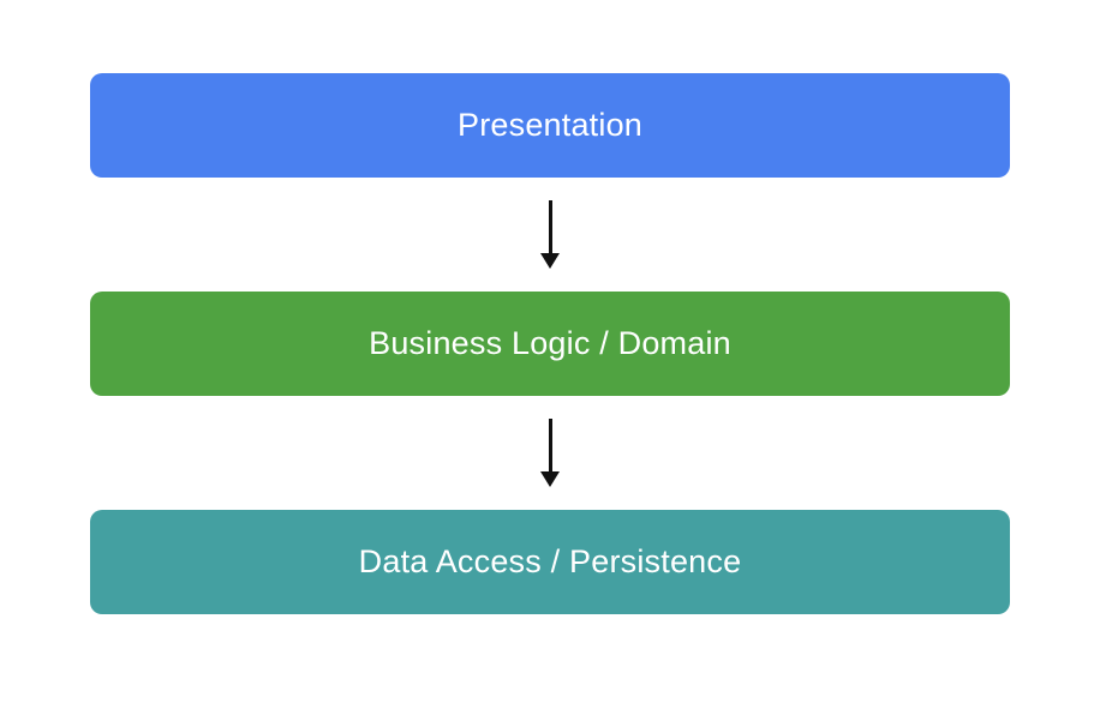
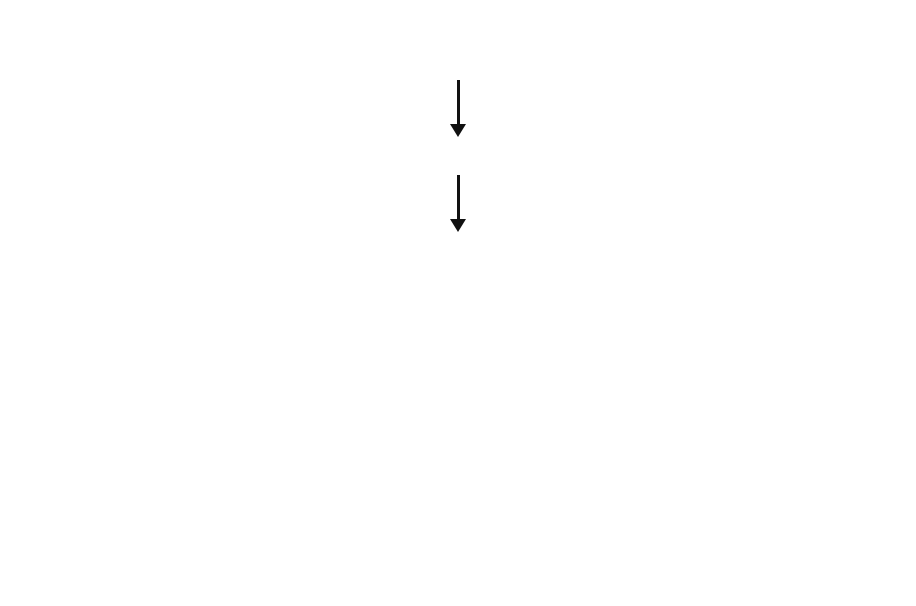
- Presentation
- Business Logic / Domain
- Data Access / Persistence
